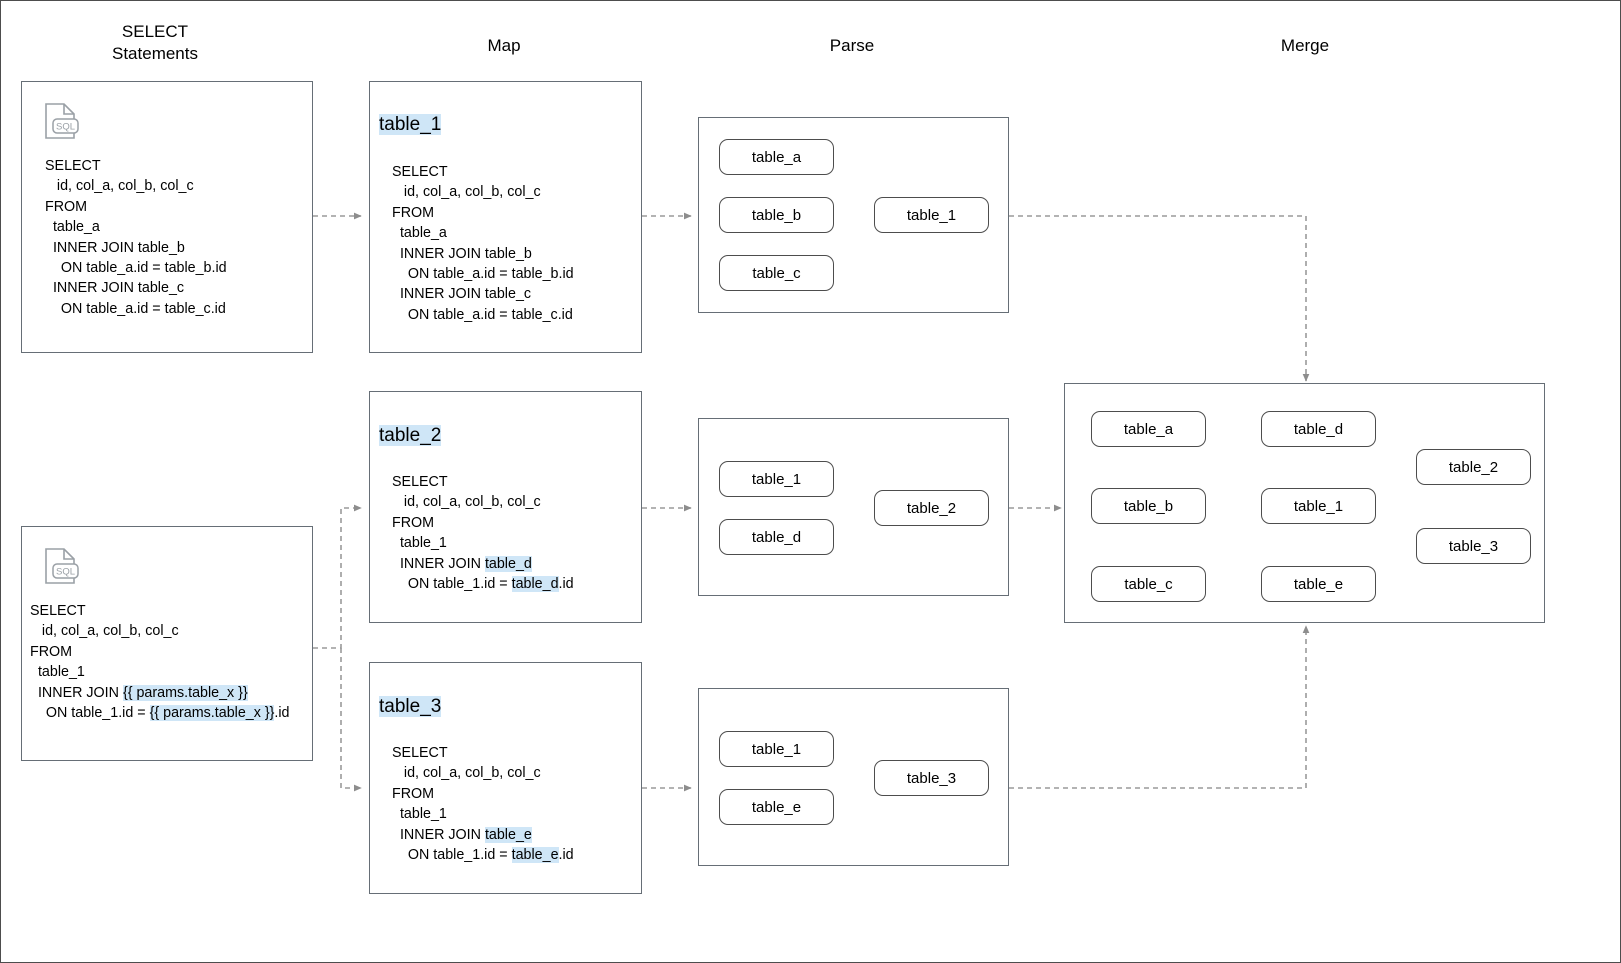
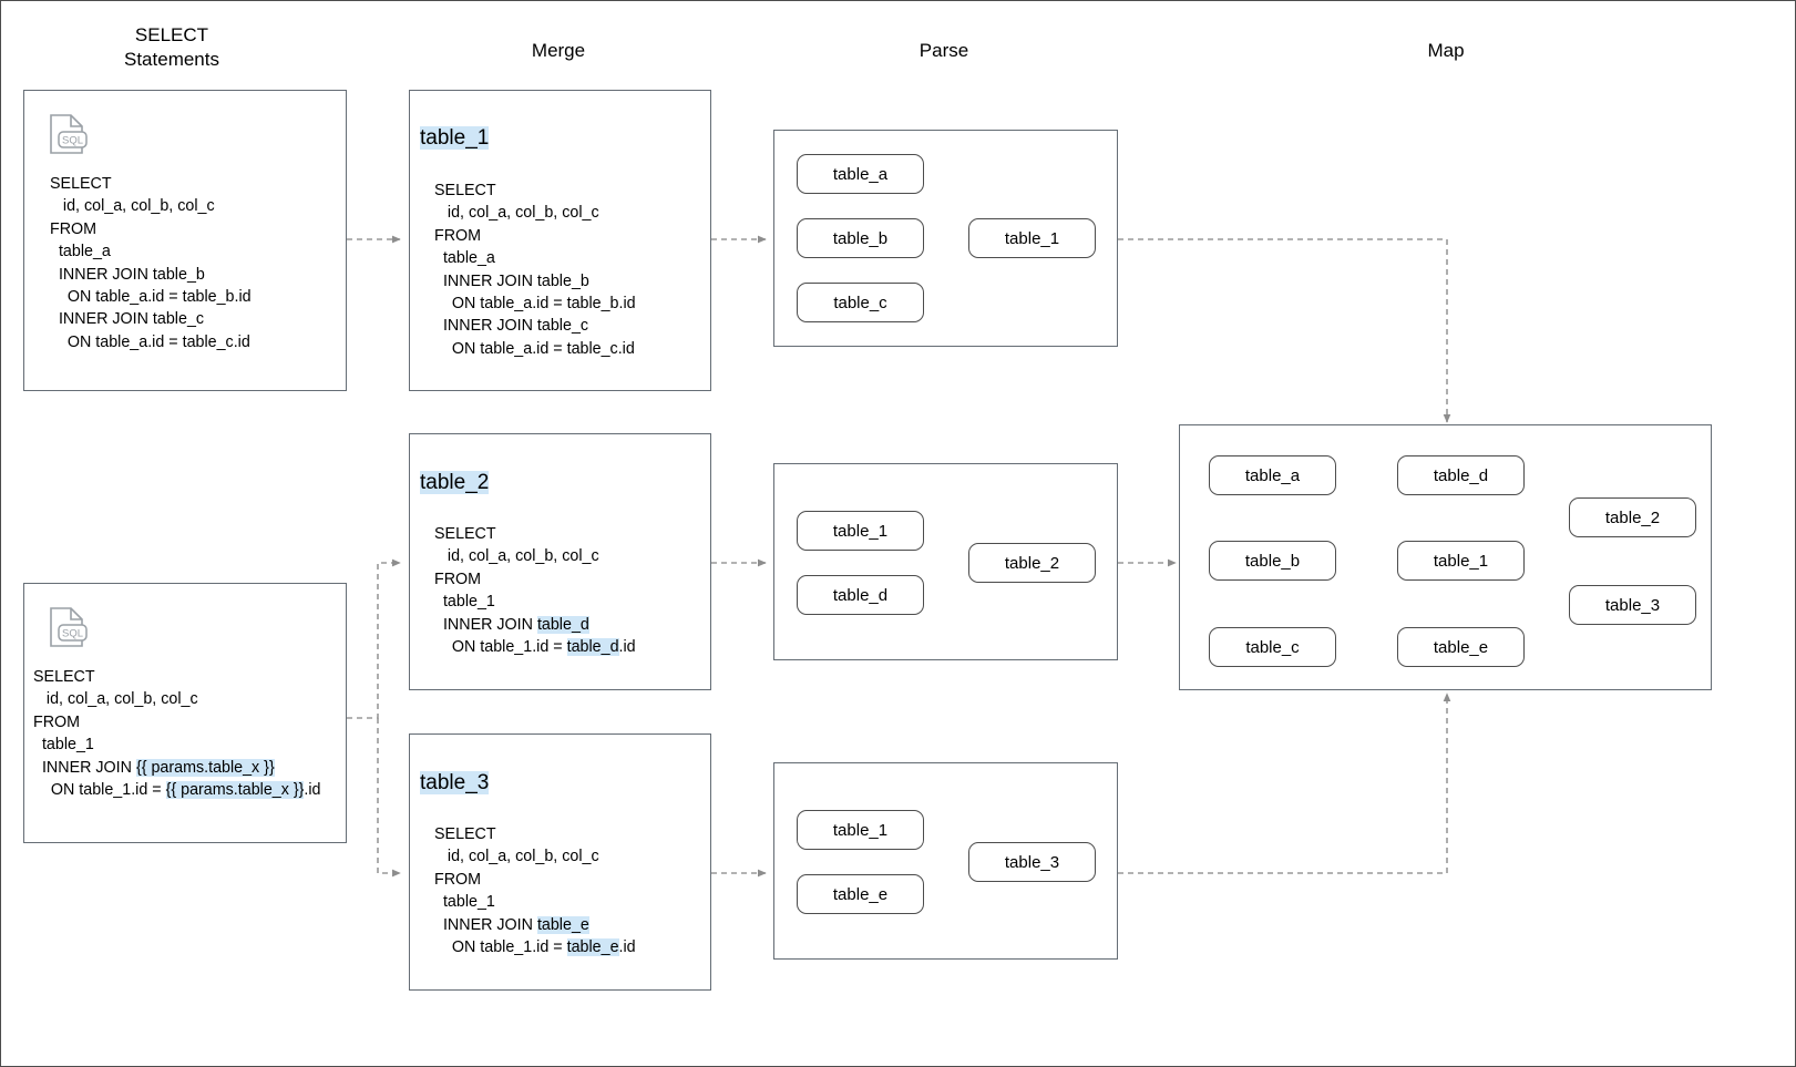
  SELECT
  Statements
- Map
+ Merge
  Parse
- Merge
+ Map
  SQL
  SELECT
  id, col_a, col_b, col_c
  FROM
  table_a
  INNER JOIN table_b
  ON table_a.id = table_b.id
  INNER JOIN table_c
  ON table_a.id = table_c.id
  SQL
  SELECT
  id, col_a, col_b, col_c
  FROM
  table_1
  INNER JOIN {{ params.table_x }}
  ON table_1.id = {{ params.table_x }}.id
  table_1
  SELECT
  id, col_a, col_b, col_c
  FROM
  table_a
  INNER JOIN table_b
  ON table_a.id = table_b.id
  INNER JOIN table_c
  ON table_a.id = table_c.id
  table_2
  SELECT
  id, col_a, col_b, col_c
  FROM
  table_1
  INNER JOIN table_d
  ON table_1.id = table_d.id
  table_3
  SELECT
  id, col_a, col_b, col_c
  FROM
  table_1
  INNER JOIN table_e
  ON table_1.id = table_e.id
  table_a
  table_b
  table_c
  table_1
  table_1
  table_d
  table_2
  table_1
  table_e
  table_3
  table_a
  table_b
  table_c
  table_d
  table_1
  table_e
  table_2
  table_3
